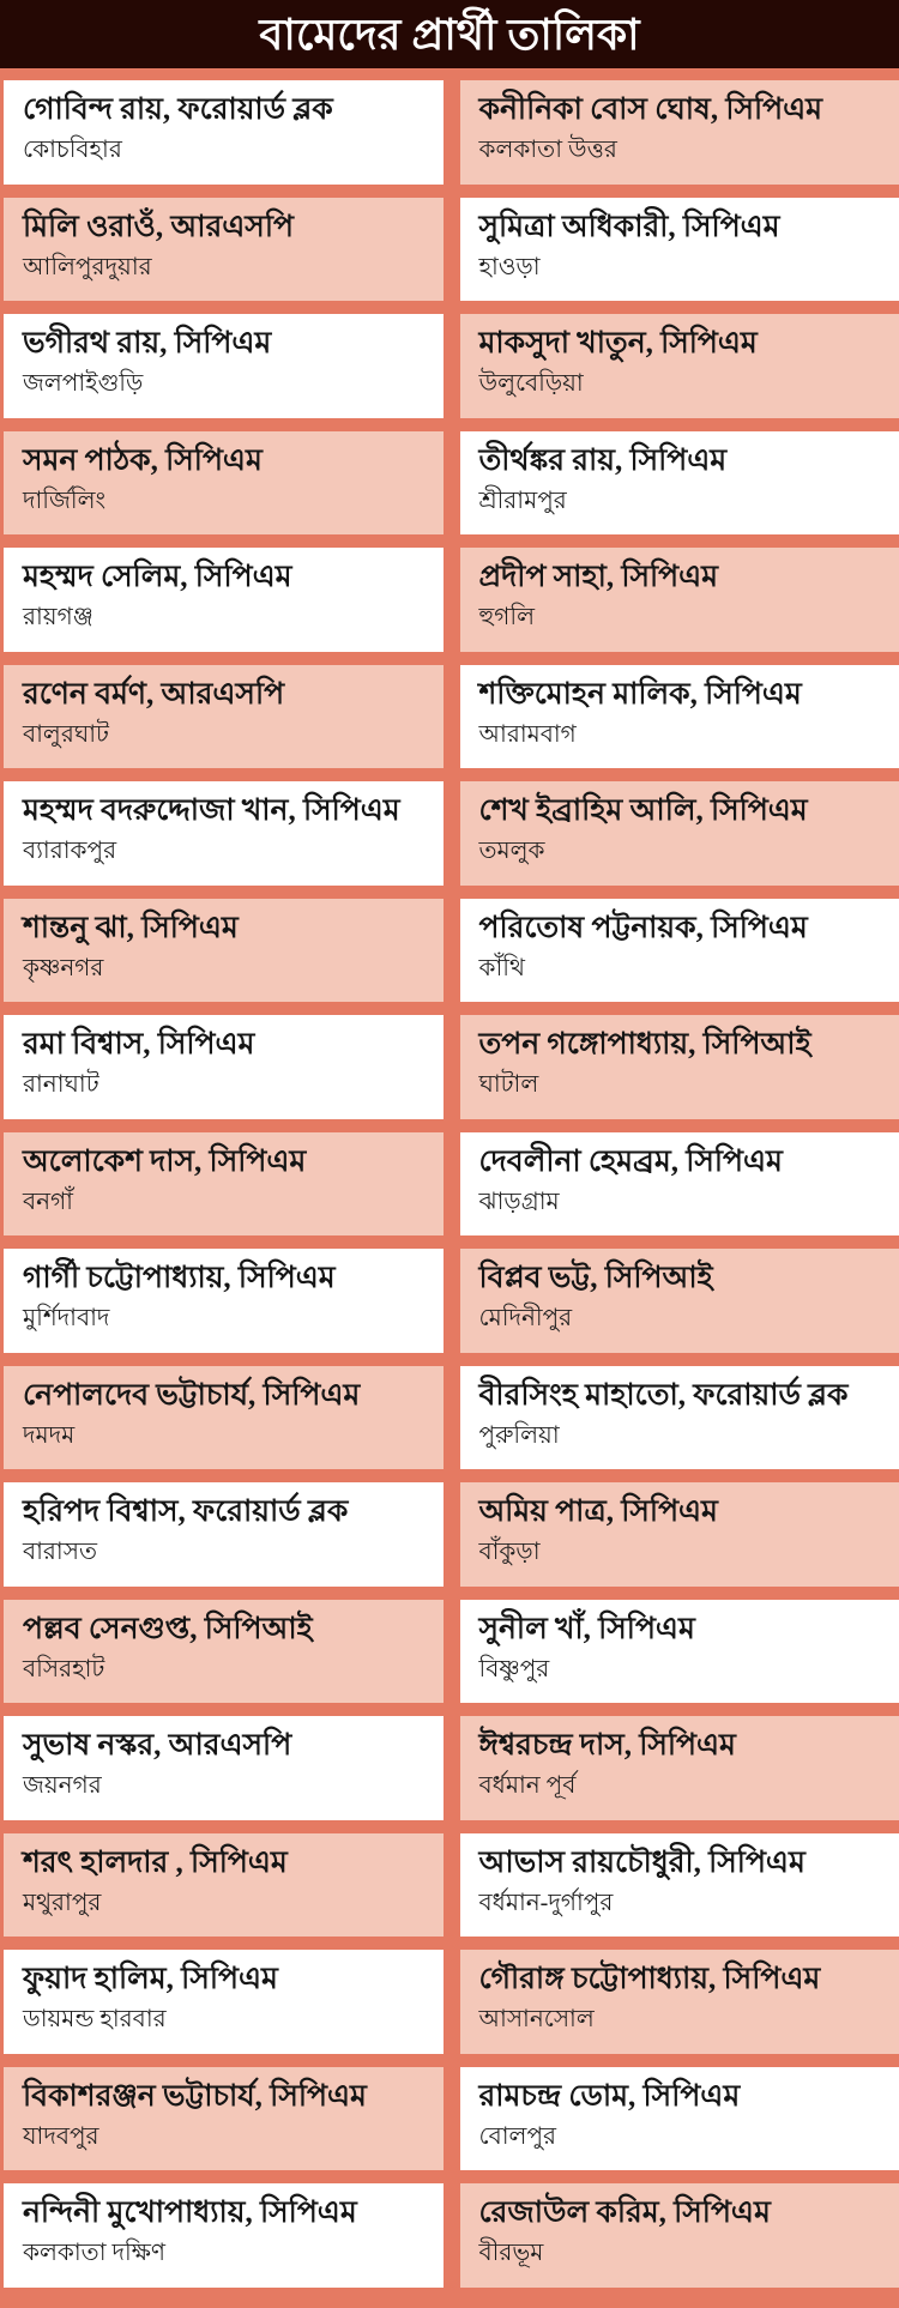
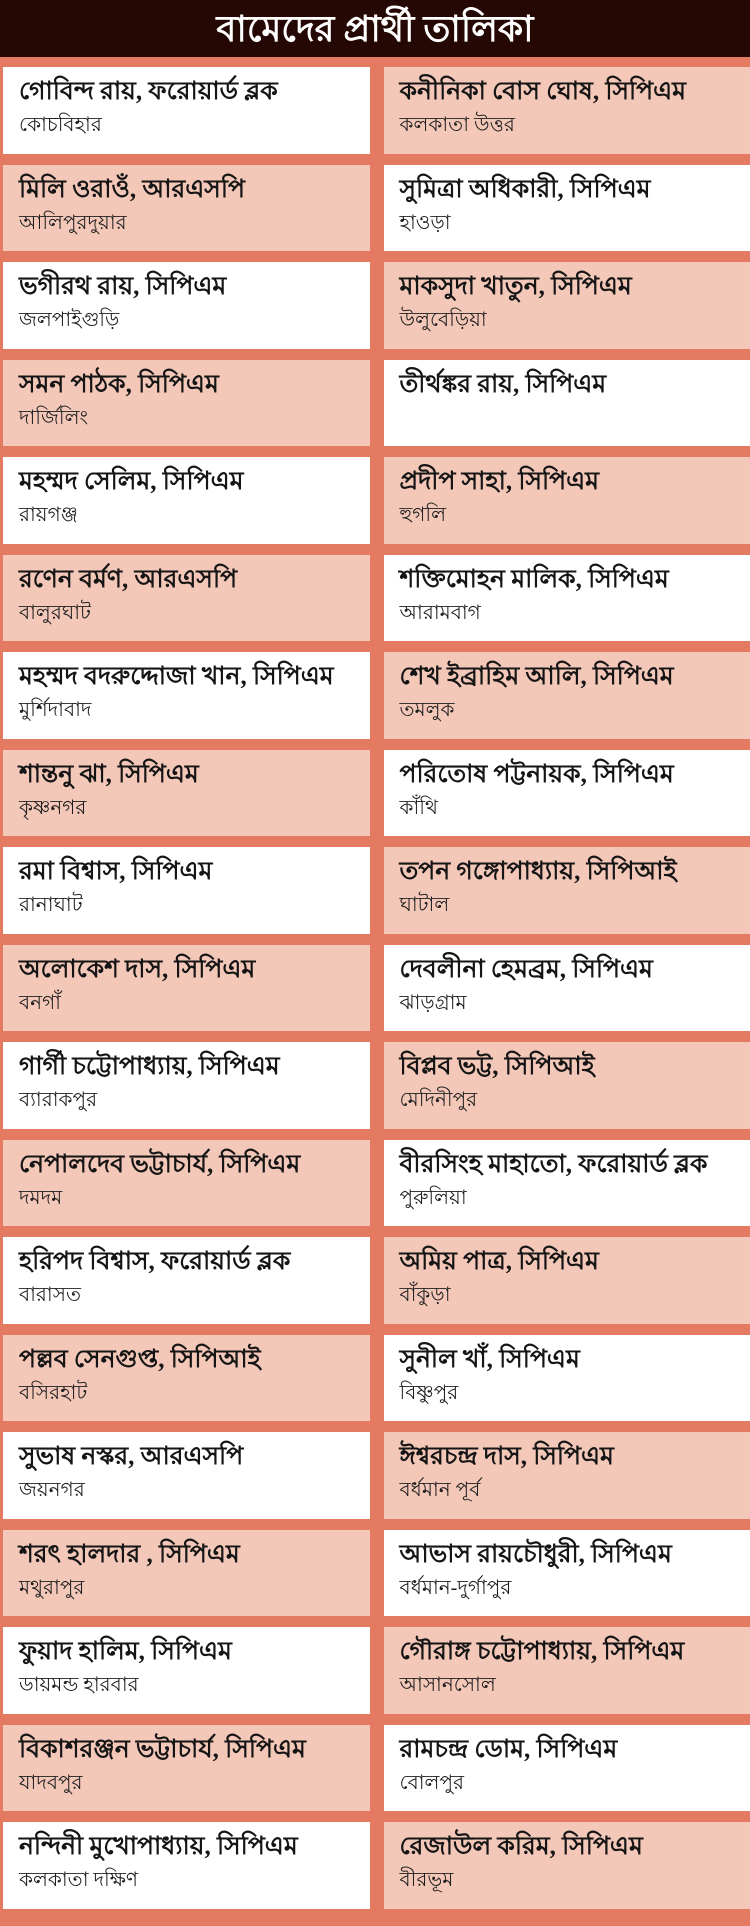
  বামেদের প্রার্থী তালিকা
  গোবিন্দ রায়, ফরোয়ার্ড ব্লক
  কোচবিহার
  কনীনিকা বোস ঘোষ, সিপিএম
  কলকাতা উত্তর
  মিলি ওরাওঁ, আরএসপি
  আলিপুরদুয়ার
  সুমিত্রা অধিকারী, সিপিএম
  হাওড়া
  ভগীরথ রায়, সিপিএম
  জলপাইগুড়ি
  মাকসুদা খাতুন, সিপিএম
  উলুবেড়িয়া
  সমন পাঠক, সিপিএম
  দার্জিলিং
  তীর্থঙ্কর রায়, সিপিএম
- শ্রীরামপুর
  মহম্মদ সেলিম, সিপিএম
  রায়গঞ্জ
  প্রদীপ সাহা, সিপিএম
  হুগলি
  রণেন বর্মণ, আরএসপি
  বালুরঘাট
  শক্তিমোহন মালিক, সিপিএম
  আরামবাগ
  মহম্মদ বদরুদ্দোজা খান, সিপিএম
- ব্যারাকপুর
+ মুর্শিদাবাদ
  শেখ ইব্রাহিম আলি, সিপিএম
  তমলুক
  শান্তনু ঝা, সিপিএম
  কৃষ্ণনগর
  পরিতোষ পট্টনায়ক, সিপিএম
  কাঁথি
  রমা বিশ্বাস, সিপিএম
  রানাঘাট
  তপন গঙ্গোপাধ্যায়, সিপিআই
  ঘাটাল
  অলোকেশ দাস, সিপিএম
  বনগাঁ
  দেবলীনা হেমব্রম, সিপিএম
  ঝাড়গ্রাম
  গার্গী চট্টোপাধ্যায়, সিপিএম
- মুর্শিদাবাদ
+ ব্যারাকপুর
  বিপ্লব ভট্ট, সিপিআই
  মেদিনীপুর
  নেপালদেব ভট্টাচার্য, সিপিএম
  দমদম
  বীরসিংহ মাহাতো, ফরোয়ার্ড ব্লক
  পুরুলিয়া
  হরিপদ বিশ্বাস, ফরোয়ার্ড ব্লক
  বারাসত
  অমিয় পাত্র, সিপিএম
  বাঁকুড়া
  পল্লব সেনগুপ্ত, সিপিআই
  বসিরহাট
  সুনীল খাঁ, সিপিএম
  বিষ্ণুপুর
  সুভাষ নস্কর, আরএসপি
  জয়নগর
  ঈশ্বরচন্দ্র দাস, সিপিএম
  বর্ধমান পূর্ব
  শরৎ হালদার , সিপিএম
  মথুরাপুর
  আভাস রায়চৌধুরী, সিপিএম
  বর্ধমান-দুর্গাপুর
  ফুয়াদ হালিম, সিপিএম
  ডায়মন্ড হারবার
  গৌরাঙ্গ চট্টোপাধ্যায়, সিপিএম
  আসানসোল
  বিকাশরঞ্জন ভট্টাচার্য, সিপিএম
  যাদবপুর
  রামচন্দ্র ডোম, সিপিএম
  বোলপুর
  নন্দিনী মুখোপাধ্যায়, সিপিএম
  কলকাতা দক্ষিণ
  রেজাউল করিম, সিপিএম
  বীরভূম
